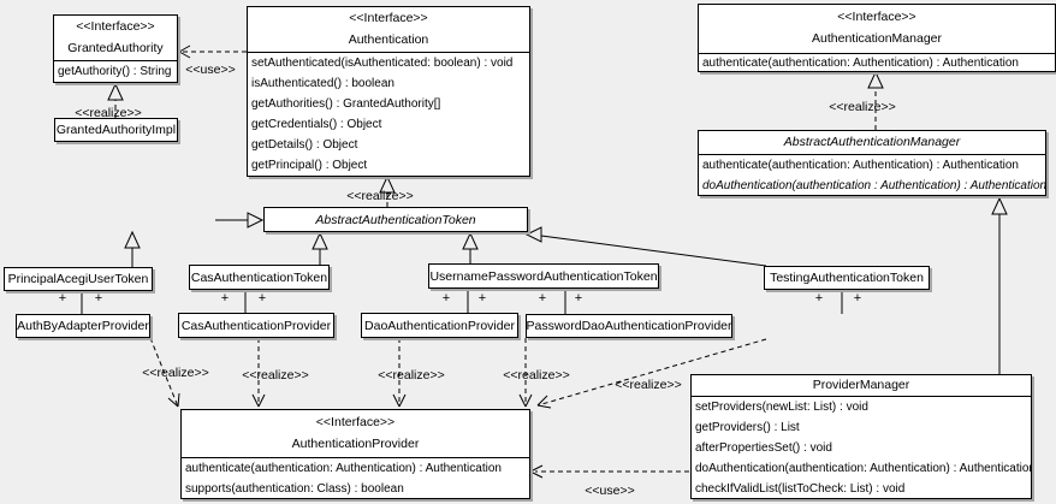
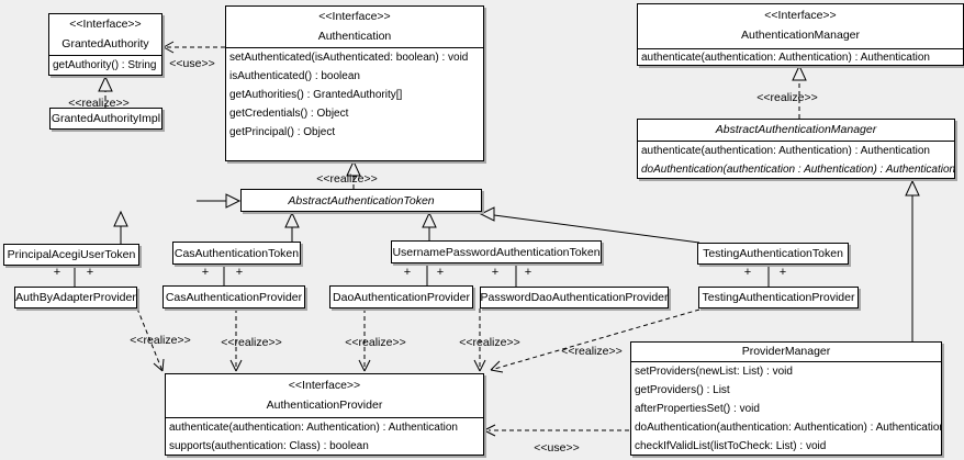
  <<use>>
  <<realize>>
  <<realize>>
  <<realize>>
  +
  +
  +
  +
  +
  +
  +
  +
  +
  +
  <<realize>>
  <<realize>>
  <<realize>>
  <<realize>>
  <<realize>>
  <<use>>
  <<Interface>>
  GrantedAuthority
  getAuthority() : String
  GrantedAuthorityImpl
  <<Interface>>
  Authentication
  setAuthenticated(isAuthenticated: boolean) : void
  isAuthenticated() : boolean
  getAuthorities() : GrantedAuthority[]
  getCredentials() : Object
- getDetails() : Object
  getPrincipal() : Object
  <<Interface>>
  AuthenticationManager
  authenticate(authentication: Authentication) : Authentication
  AbstractAuthenticationManager
  authenticate(authentication: Authentication) : Authentication
  doAuthentication(authentication : Authentication) : Authentication
  AbstractAuthenticationToken
  PrincipalAcegiUserToken
  CasAuthenticationToken
  UsernamePasswordAuthenticationToken
  TestingAuthenticationToken
  AuthByAdapterProvider
  CasAuthenticationProvider
  DaoAuthenticationProvider
  PasswordDaoAuthenticationProvider
+ TestingAuthenticationProvider
  ProviderManager
  setProviders(newList: List) : void
  getProviders() : List
  afterPropertiesSet() : void
  doAuthentication(authentication: Authentication) : Authenticatio
  checkIfValidList(listToCheck: List) : void
  <<Interface>>
  AuthenticationProvider
  authenticate(authentication: Authentication) : Authentication
  supports(authentication: Class) : boolean
